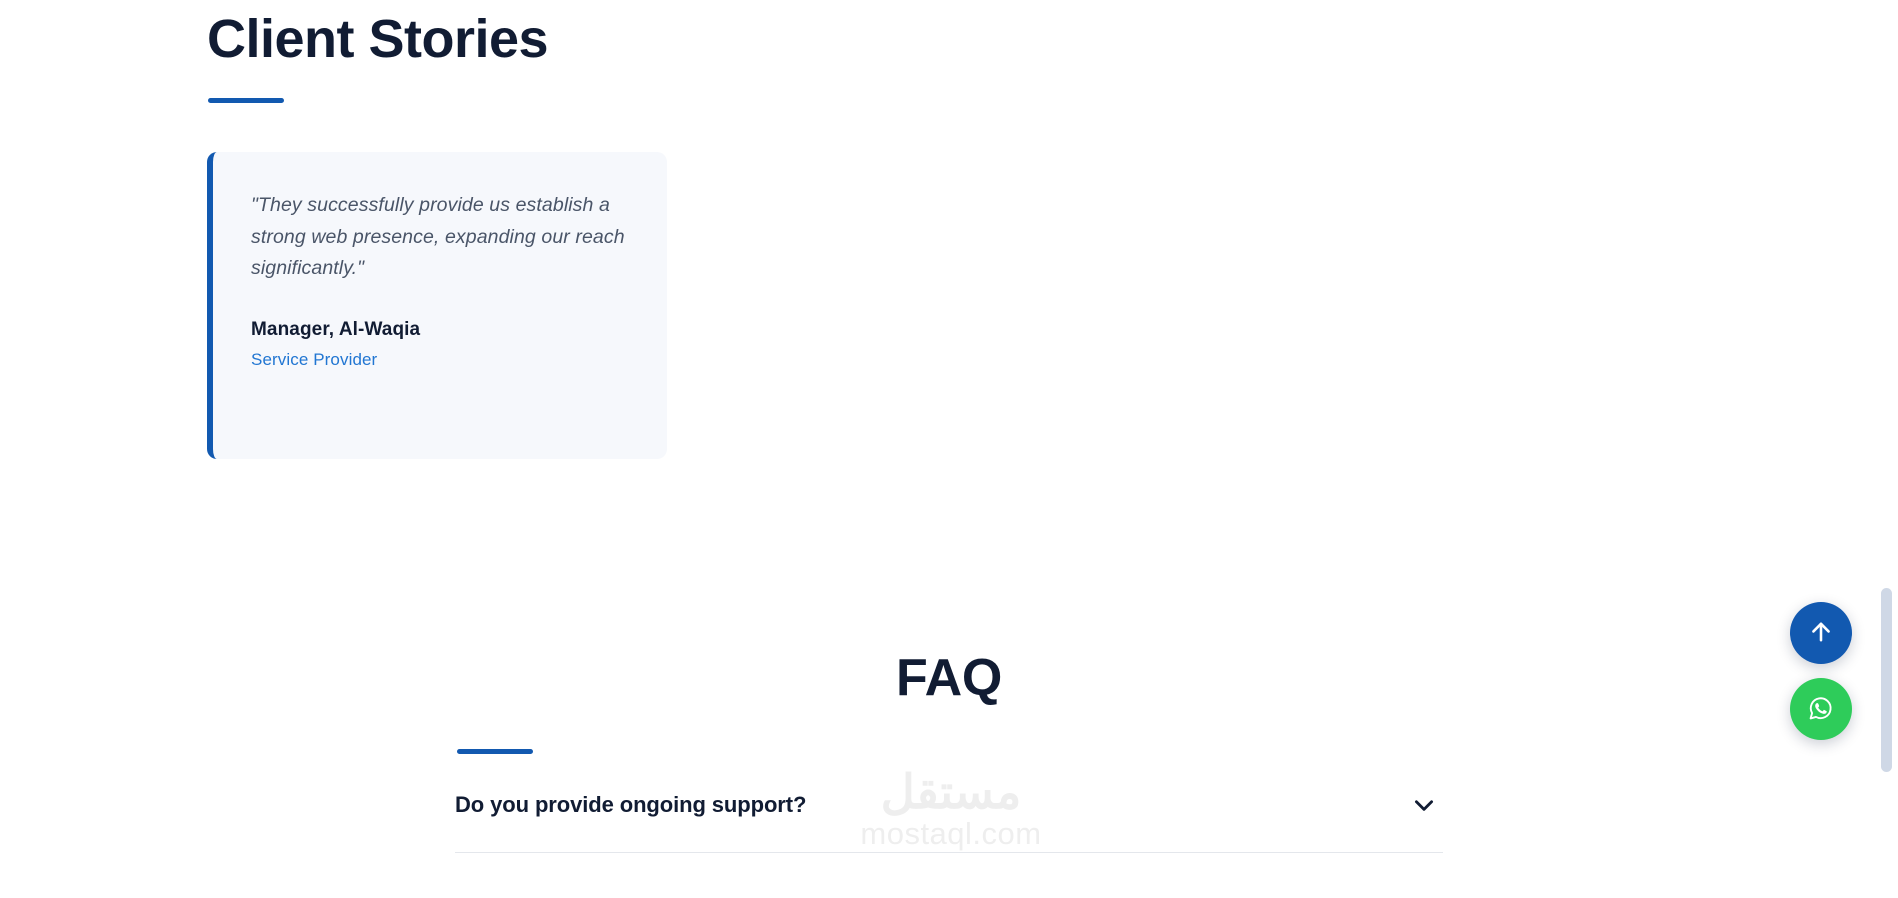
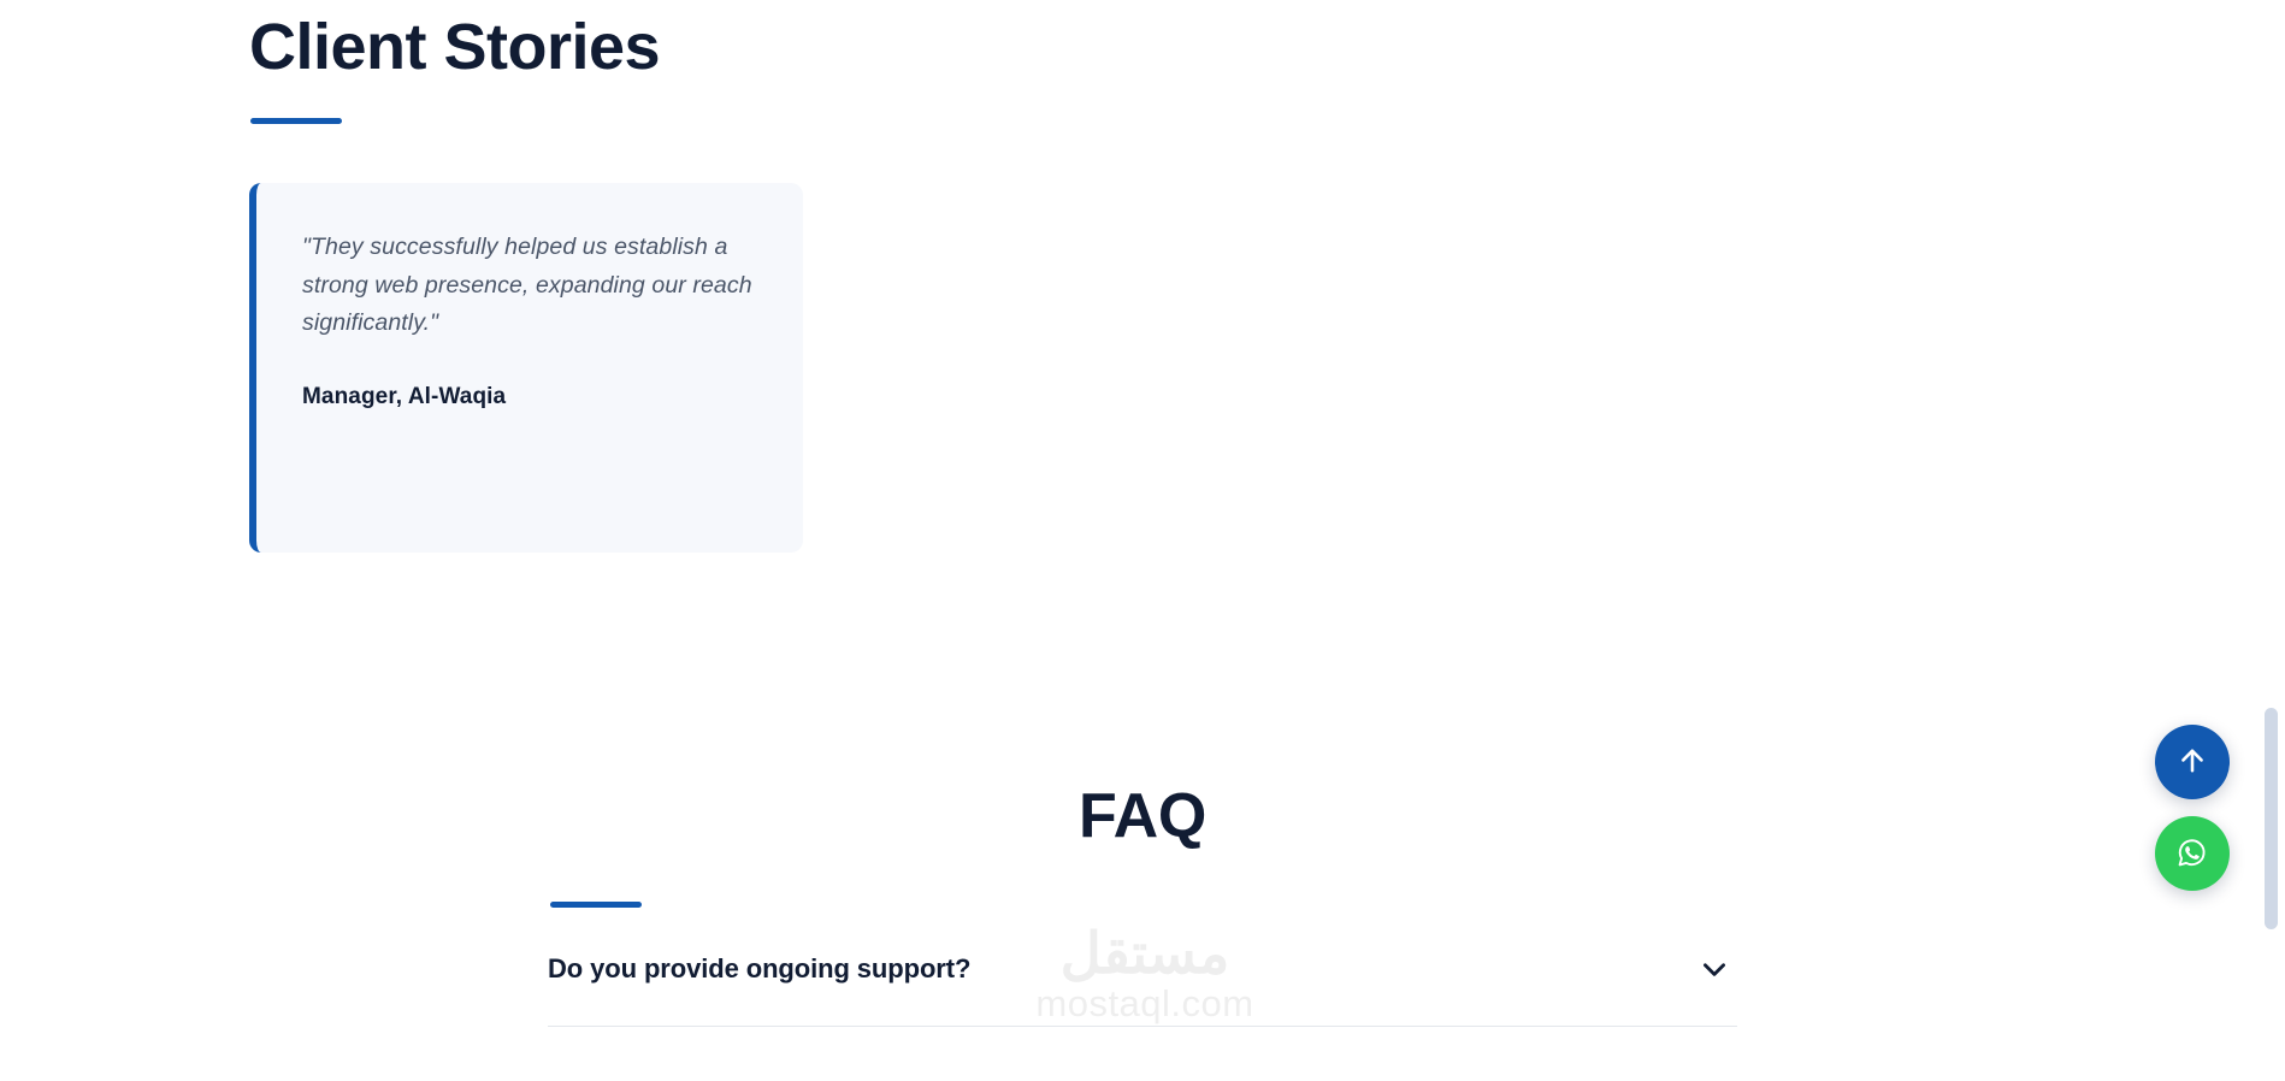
  Client Stories
- "They successfully provide us establish a strong web presence, expanding our reach significantly."
+ "They successfully helped us establish a strong web presence, expanding our reach significantly."
  Manager, Al-Waqia
- Service Provider
  FAQ
  Do you provide ongoing support?
